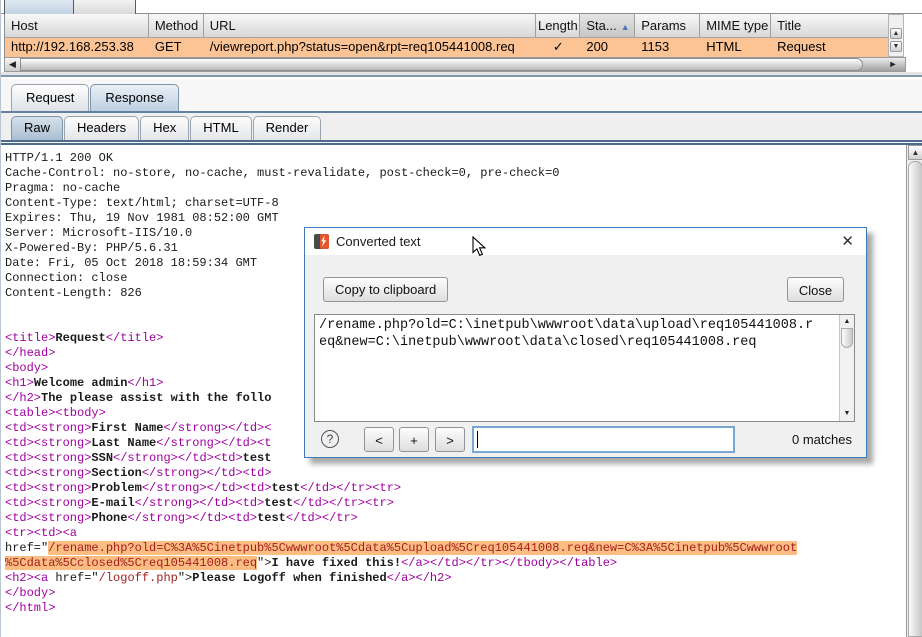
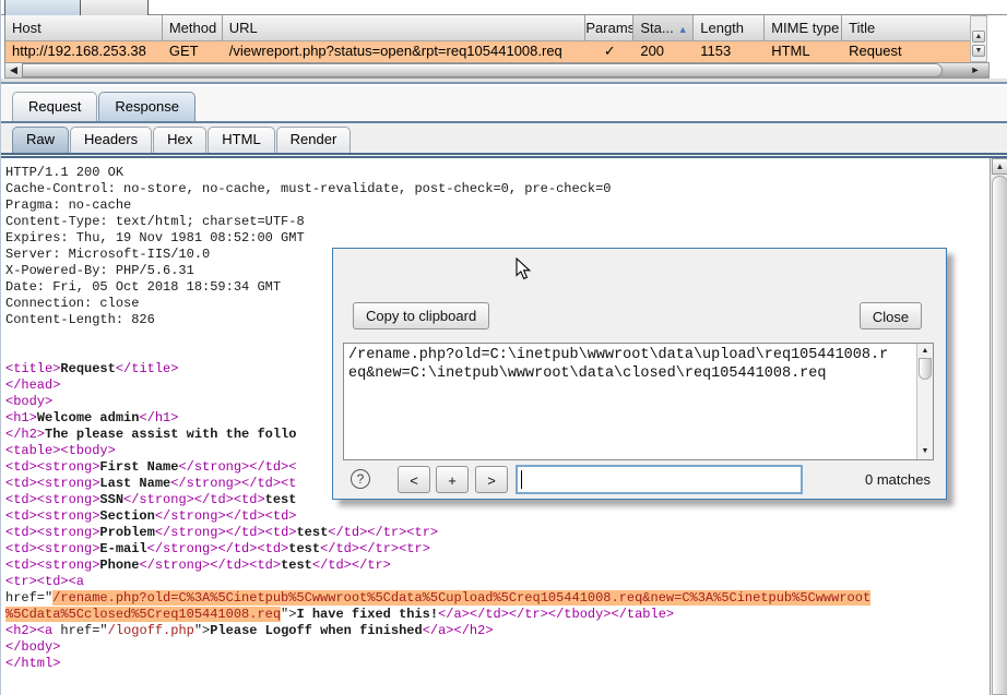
  Host
  Method
  URL
- Length
+ Params
  Sta... ▲
- Params
+ Length
  MIME type
  Title
  http://192.168.253.38
  GET
  /viewreport.php?status=open&rpt=req105441008.req
  ✓
  200
  1153
  HTML
  Request
  ◀
  ►
  Request
  Response
  Raw
  Headers
  Hex
  HTML
  Render
  HTTP/1.1 200 OK
  Cache-Control: no-store, no-cache, must-revalidate, post-check=0, pre-check=0
  Pragma: no-cache
  Content-Type: text/html; charset=UTF-8
  Expires: Thu, 19 Nov 1981 08:52:00 GMT
  Server: Microsoft-IIS/10.0
  X-Powered-By: PHP/5.6.31
  Date: Fri, 05 Oct 2018 18:59:34 GMT
  Connection: close
  Content-Length: 826
  <title>Request</title>
  </head>
  <body>
  <h1>Welcome admin</h1>
  </h2>The please assist with the follo
  <table><tbody>
  <td><strong>First Name</strong></td><
  <td><strong>Last Name</strong></td><t
  <td><strong>SSN</strong></td><td>test
  <td><strong>Section</strong></td><td>
  <td><strong>Problem</strong></td><td>test</td></tr><tr>
  <td><strong>E-mail</strong></td><td>test</td></tr><tr>
  <td><strong>Phone</strong></td><td>test</td></tr>
  <tr><td><a
  href="/rename.php?old=C%3A%5Cinetpub%5Cwwwroot%5Cdata%5Cupload%5Creq105441008.req&new=C%3A%5Cinetpub%5Cwwwroot
  %5Cdata%5Cclosed%5Creq105441008.req">I have fixed this!</a></td></tr></tbody></table>
  <h2><a href="/logoff.php">Please Logoff when finished</a></h2>
  </body>
  </html>
  ▲
- Converted text
- ✕
  Copy to clipboard
  Close
  /rename.php?old=C:\inetpub\wwwroot\data\upload\req105441008.r
  eq&new=C:\inetpub\wwwroot\data\closed\req105441008.req
  ?
  <
  +
  >
  0 matches
